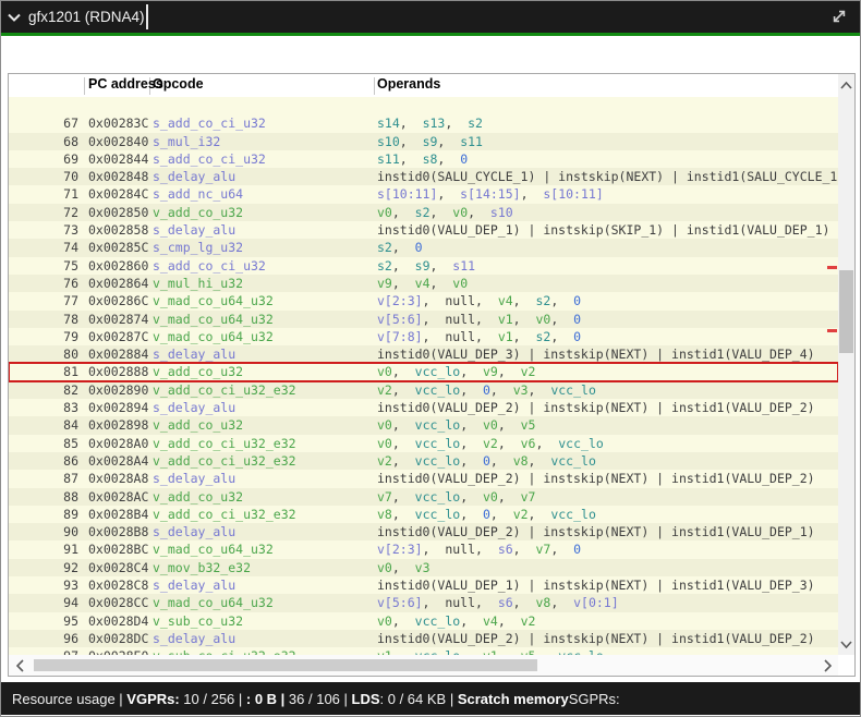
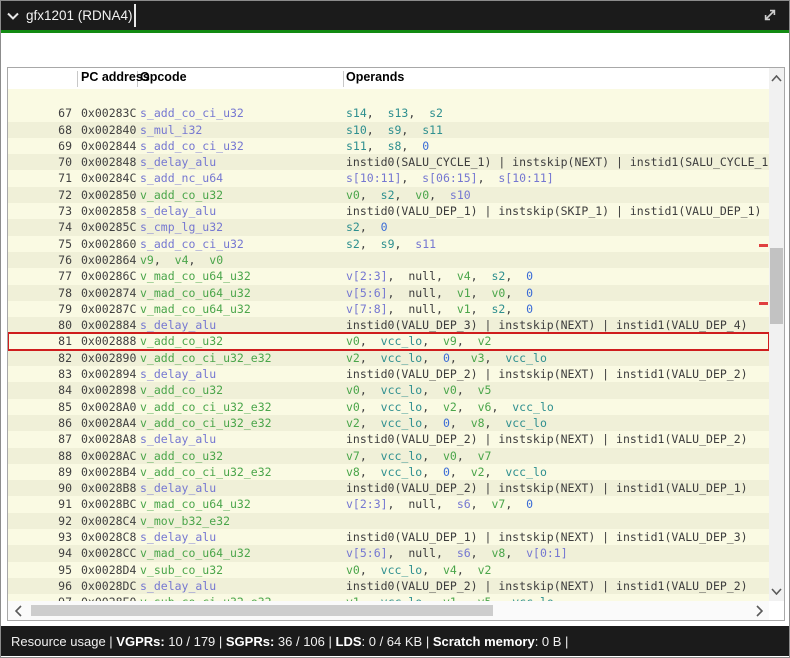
  gfx1201 (RDNA4)
  PC address
  Opcode
  Operands
  67
  0x00283C
  s_add_co_ci_u32
  s14, s13, s2
  68
  0x002840
  s_mul_i32
  s10, s9, s11
  69
  0x002844
  s_add_co_ci_u32
  s11, s8, 0
  70
  0x002848
  s_delay_alu
  instid0(SALU_CYCLE_1) | instskip(NEXT) | instid1(SALU_CYCLE_1
  71
  0x00284C
  s_add_nc_u64
- s[10:11], s[14:15], s[10:11]
+ s[10:11], s[06:15], s[10:11]
  72
  0x002850
  v_add_co_u32
  v0, s2, v0, s10
  73
  0x002858
  s_delay_alu
  instid0(VALU_DEP_1) | instskip(SKIP_1) | instid1(VALU_DEP_1)
  74
  0x00285C
  s_cmp_lg_u32
  s2, 0
  75
  0x002860
  s_add_co_ci_u32
  s2, s9, s11
  76
  0x002864
- v_mul_hi_u32
  v9, v4, v0
  77
  0x00286C
  v_mad_co_u64_u32
  v[2:3], null, v4, s2, 0
  78
  0x002874
  v_mad_co_u64_u32
  v[5:6], null, v1, v0, 0
  79
  0x00287C
  v_mad_co_u64_u32
  v[7:8], null, v1, s2, 0
  80
  0x002884
  s_delay_alu
  instid0(VALU_DEP_3) | instskip(NEXT) | instid1(VALU_DEP_4)
  81
  0x002888
  v_add_co_u32
  v0, vcc_lo, v9, v2
  82
  0x002890
  v_add_co_ci_u32_e32
  v2, vcc_lo, 0, v3, vcc_lo
  83
  0x002894
  s_delay_alu
  instid0(VALU_DEP_2) | instskip(NEXT) | instid1(VALU_DEP_2)
  84
  0x002898
  v_add_co_u32
  v0, vcc_lo, v0, v5
  85
  0x0028A0
  v_add_co_ci_u32_e32
  v0, vcc_lo, v2, v6, vcc_lo
  86
  0x0028A4
  v_add_co_ci_u32_e32
  v2, vcc_lo, 0, v8, vcc_lo
  87
  0x0028A8
  s_delay_alu
  instid0(VALU_DEP_2) | instskip(NEXT) | instid1(VALU_DEP_2)
  88
  0x0028AC
  v_add_co_u32
  v7, vcc_lo, v0, v7
  89
  0x0028B4
  v_add_co_ci_u32_e32
  v8, vcc_lo, 0, v2, vcc_lo
  90
  0x0028B8
  s_delay_alu
  instid0(VALU_DEP_2) | instskip(NEXT) | instid1(VALU_DEP_1)
  91
  0x0028BC
  v_mad_co_u64_u32
  v[2:3], null, s6, v7, 0
  92
  0x0028C4
  v_mov_b32_e32
- v0, v3
  93
  0x0028C8
  s_delay_alu
  instid0(VALU_DEP_1) | instskip(NEXT) | instid1(VALU_DEP_3)
  94
  0x0028CC
  v_mad_co_u64_u32
  v[5:6], null, s6, v8, v[0:1]
  95
  0x0028D4
  v_sub_co_u32
  v0, vcc_lo, v4, v2
  96
  0x0028DC
  s_delay_alu
  instid0(VALU_DEP_2) | instskip(NEXT) | instid1(VALU_DEP_2)
  Resource usage |
  VGPRs:
- 10 / 256 |
+ 10 / 179 |
- : 0 B |
+ SGPRs:
  36 / 106 |
  LDS
  : 0 / 64 KB |
  Scratch memory
- SGPRs:
+ : 0 B |
